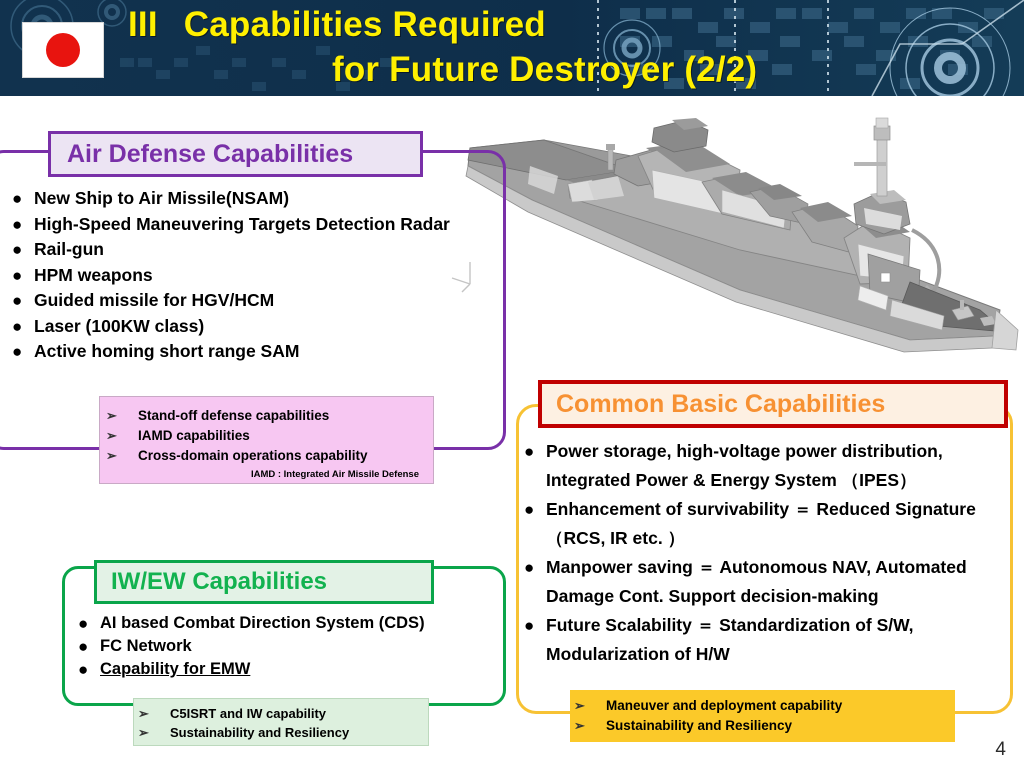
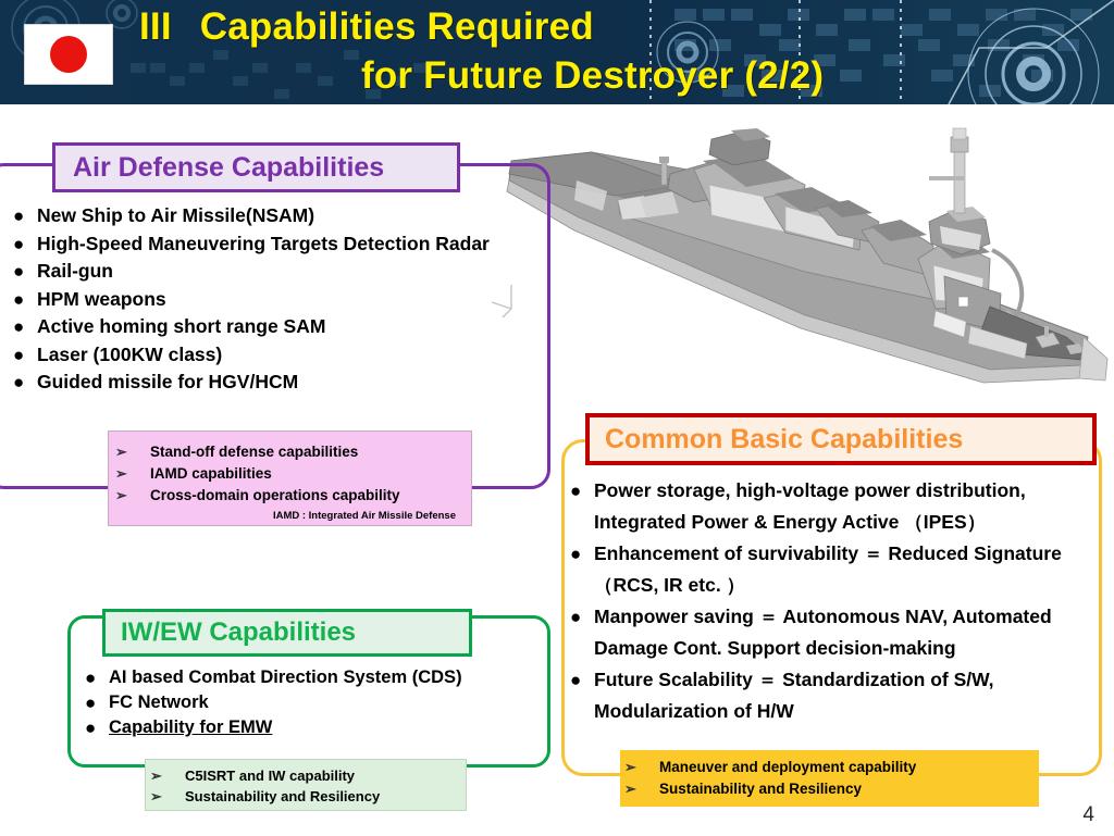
  III Capabilities Required
  for Future Destroyer (2/2)
  Air Defense Capabilities
  ●
  New Ship to Air Missile(NSAM)
  ●
  High-Speed Maneuvering Targets Detection Radar
  ●
  Rail-gun
  ●
  HPM weapons
  ●
- Guided missile for HGV/HCM
+ Active homing short range SAM
  ●
  Laser (100KW class)
  ●
- Active homing short range SAM
+ Guided missile for HGV/HCM
  ➢
  Stand-off defense capabilities
  ➢
  IAMD capabilities
  ➢
  Cross-domain operations capability
  IAMD : Integrated Air Missile Defense
  IW/EW Capabilities
  ●
  AI based Combat Direction System (CDS)
  ●
  FC Network
  ●
  Capability for EMW
  ➢
  C5ISRT and IW capability
  ➢
  Sustainability and Resiliency
  Common Basic Capabilities
  ●
- Power storage, high-voltage power distribution, Integrated Power & Energy System （IPES）
+ Power storage, high-voltage power distribution, Integrated Power & Energy Active （IPES）
  ●
  Enhancement of survivability ＝ Reduced Signature （RCS, IR etc. ）
  ●
  Manpower saving ＝ Autonomous NAV, Automated Damage Cont. Support decision-making
  ●
  Future Scalability ＝ Standardization of S/W, Modularization of H/W
  ➢
  Maneuver and deployment capability
  ➢
  Sustainability and Resiliency
  4
